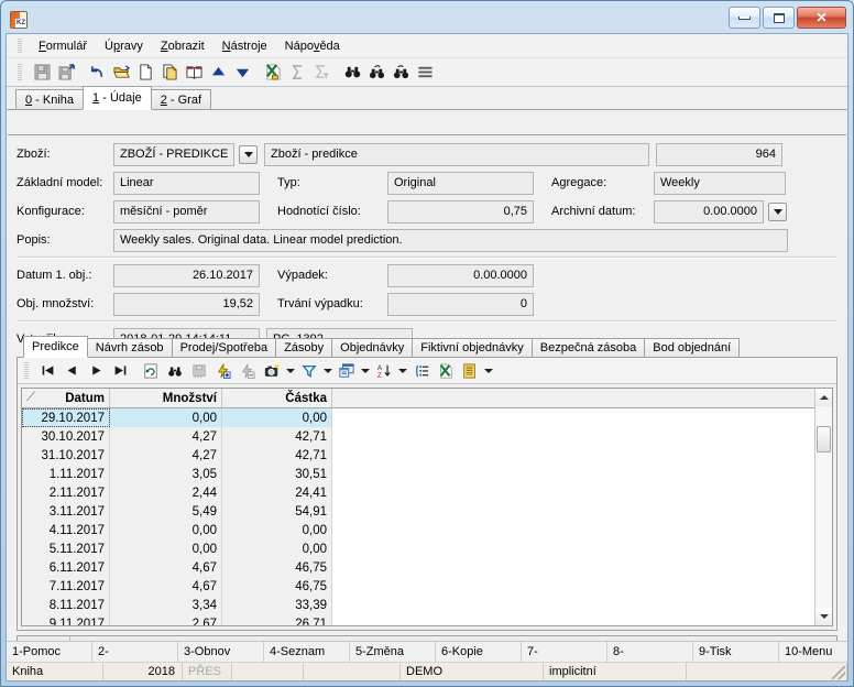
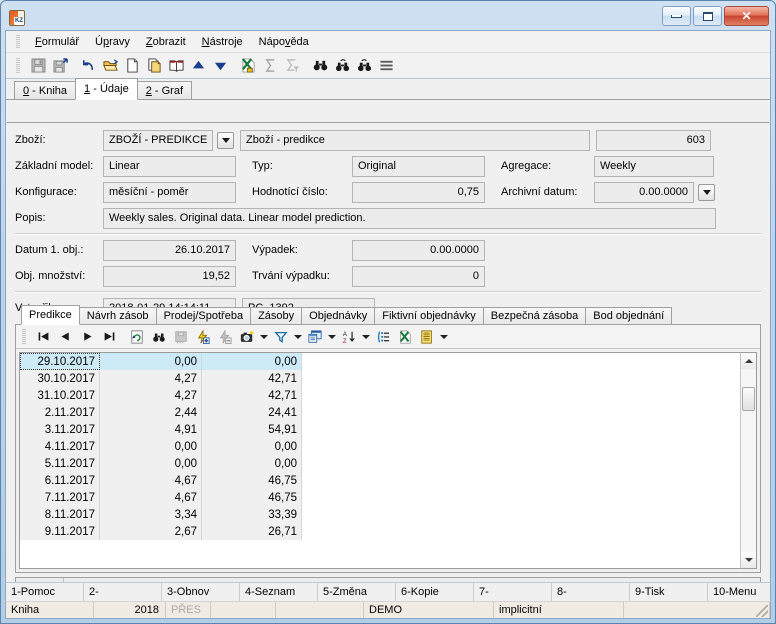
  ✕
  Formulář
  Úpravy
  Zobrazit
  Nástroje
  Nápověda
  0
  - Kniha
  1
  - Údaje
  2
  - Graf
  Zboží:
  ZBOŽÍ - PREDIKCE
  Zboží - predikce
- 964
+ 603
  Základní model:
  Linear
  Typ:
  Original
  Agregace:
  Weekly
  Konfigurace:
  měsíční - poměr
  Hodnotící číslo:
  0,75
  Archivní datum:
  0.00.0000
  Popis:
  Weekly sales. Original data. Linear model prediction.
  Datum 1. obj.:
  26.10.2017
  Výpadek:
  0.00.0000
  Obj. množství:
  19,52
  Trvání výpadku:
  0
  Predikce
  Návrh zásob
  Prodej/Spotřeba
  Zásoby
  Objednávky
  Fiktivní objednávky
  Bezpečná zásoba
  Bod objednání
- ⟋
- Datum
- Množství
- Částka
  29.10.2017
  0,00
  0,00
  30.10.2017
  4,27
  42,71
  31.10.2017
  4,27
  42,71
- 1.11.2017
- 3,05
- 30,51
  2.11.2017
  2,44
  24,41
  3.11.2017
- 5,49
+ 4,91
  54,91
  4.11.2017
  0,00
  0,00
  5.11.2017
  0,00
  0,00
  6.11.2017
  4,67
  46,75
  7.11.2017
  4,67
  46,75
  8.11.2017
  3,34
  33,39
  9.11.2017
  2,67
  26,71
  1-Pomoc
  2-
  3-Obnov
  4-Seznam
  5-Změna
  6-Kopie
  7-
  8-
  9-Tisk
  10-Menu
  Kniha
  2018
  PŘES
  DEMO
  implicitní
